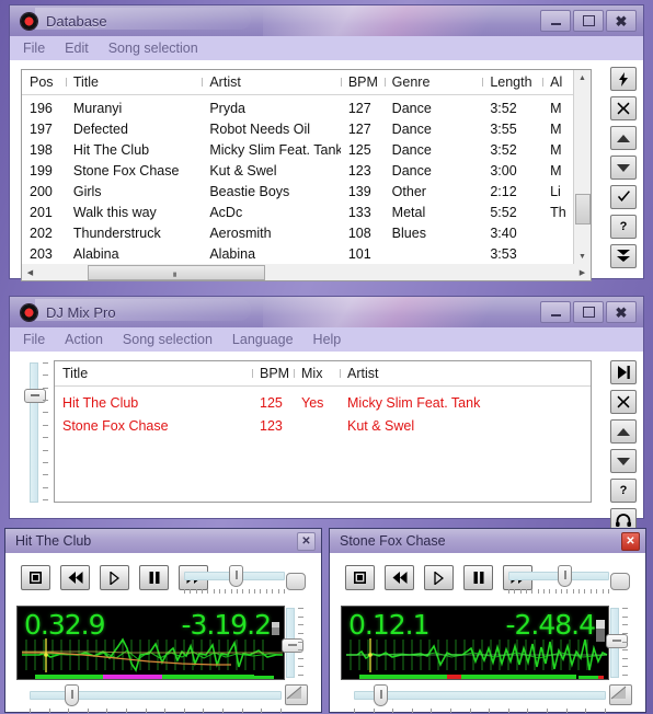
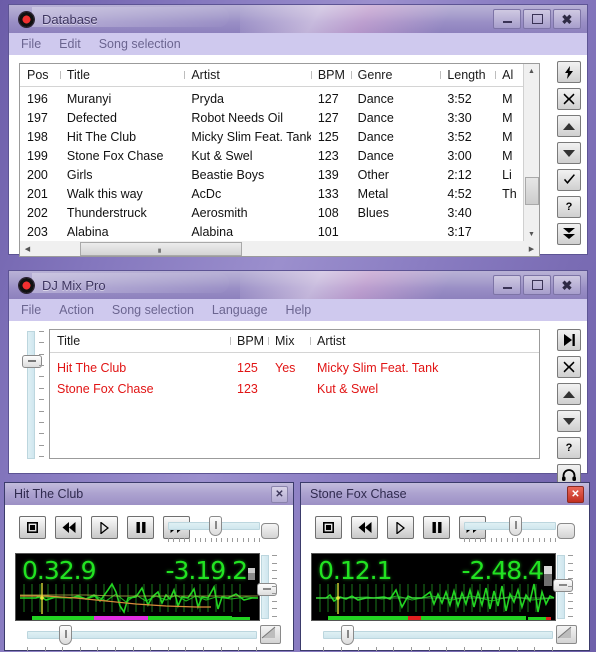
  Database
  ✖
  File
  Edit
  Song selection
  Pos
  Title
  Artist
  BPM
  Genre
  Length
  Al
  196
  Muranyi
  Pryda
  127
  Dance
  3:52
  M
  197
  Defected
  Robot Needs Oil
  127
  Dance
- 3:55
+ 3:30
  M
  198
  Hit The Club
  Micky Slim Feat. Tank
  125
  Dance
  3:52
  M
  199
  Stone Fox Chase
  Kut & Swel
  123
  Dance
  3:00
  M
  200
  Girls
  Beastie Boys
  139
  Other
  2:12
  Li
  201
  Walk this way
  AcDc
  133
  Metal
- 5:52
+ 4:52
  Th
  202
  Thunderstruck
  Aerosmith
  108
  Blues
  3:40
  203
  Alabina
  Alabina
  101
- 3:53
+ 3:17
  ?
  DJ Mix Pro
  ✖
  File
  Action
  Song selection
  Language
  Help
  Title
  BPM
  Mix
  Artist
  Hit The Club
  125
  Yes
  Micky Slim Feat. Tank
  Stone Fox Chase
  123
  Kut & Swel
  ?
  Hit The Club
  ✕
  0.32.9
  -3.19.2
  Stone Fox Chase
  ✕
  0.12.1
  -2.48.4
